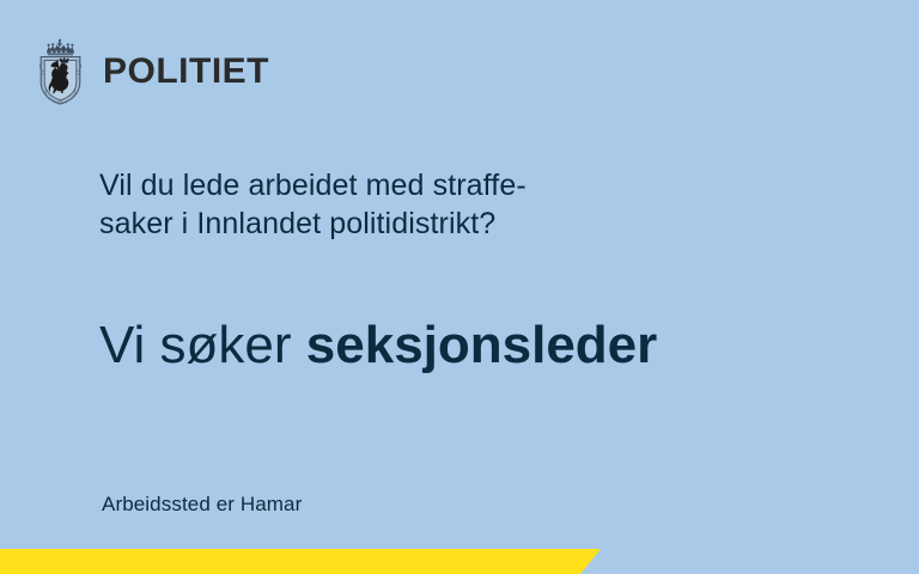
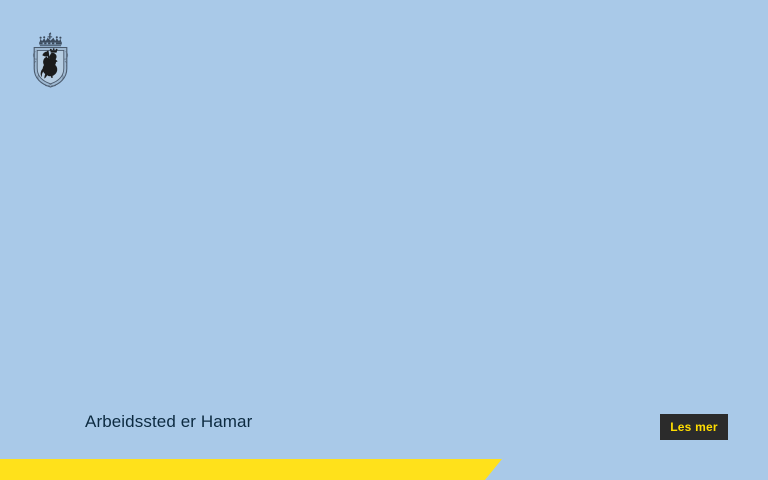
- POLITIET
- Vil du lede arbeidet med straffe-
- saker i Innlandet politidistrikt?
- Vi søker seksjonsleder
  Arbeidssted er Hamar
+ Les mer
